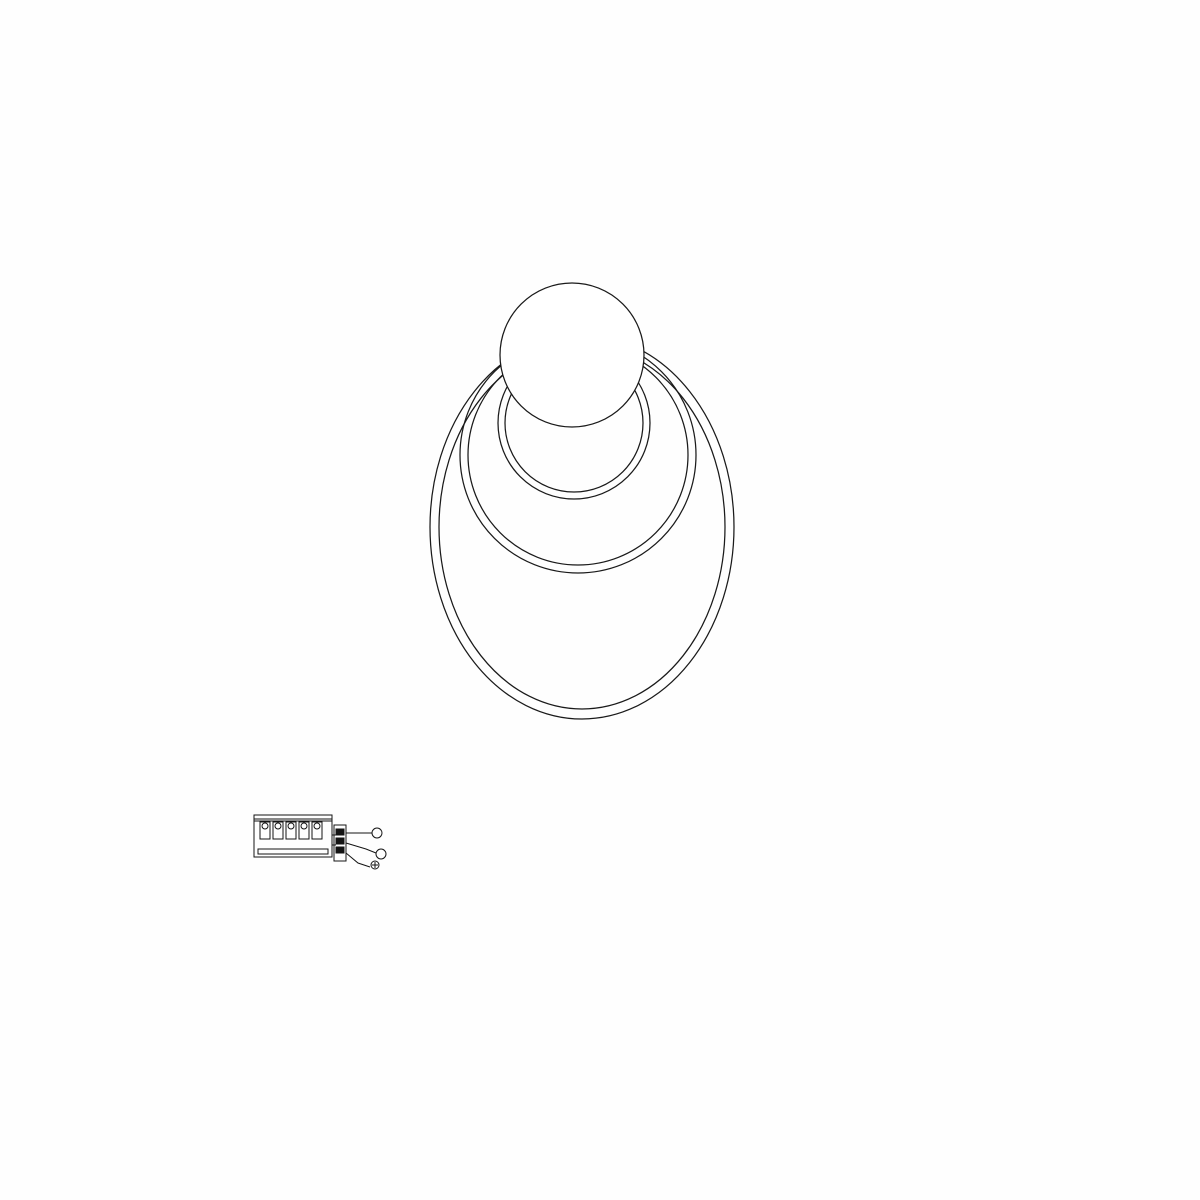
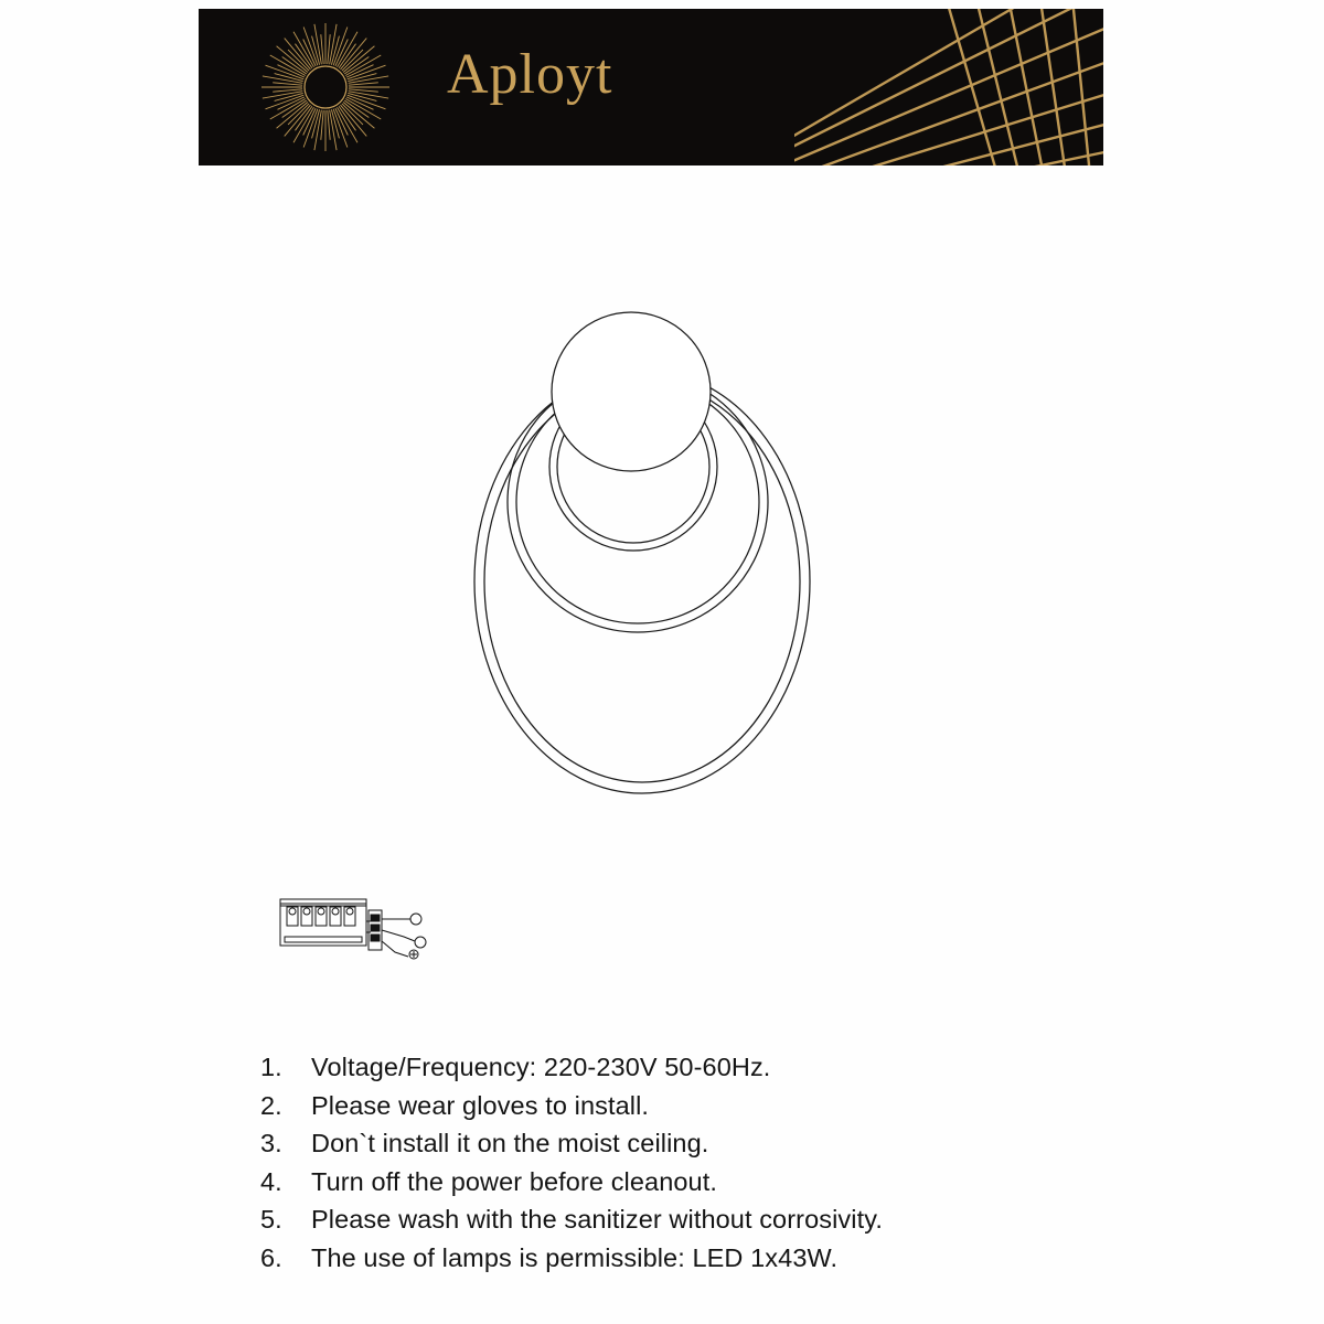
+ Aployt
+ 1.
+ Voltage/Frequency: 220-230V 50-60Hz.
+ 2.
+ Please wear gloves to install.
+ 3.
+ Don`t install it on the moist ceiling.
+ 4.
+ Turn off the power before cleanout.
+ 5.
+ Please wash with the sanitizer without corrosivity.
+ 6.
+ The use of lamps is permissible: LED 1x43W.
